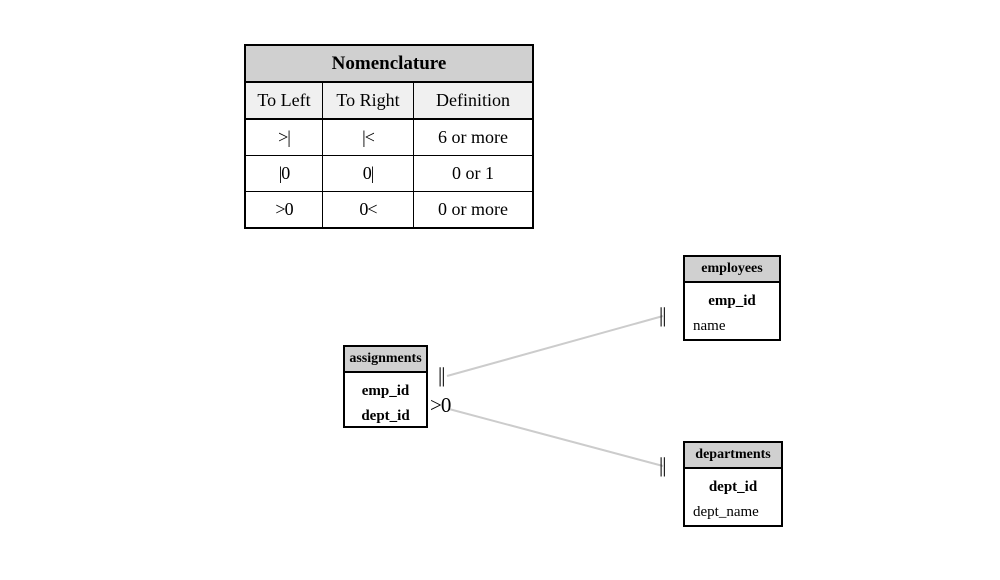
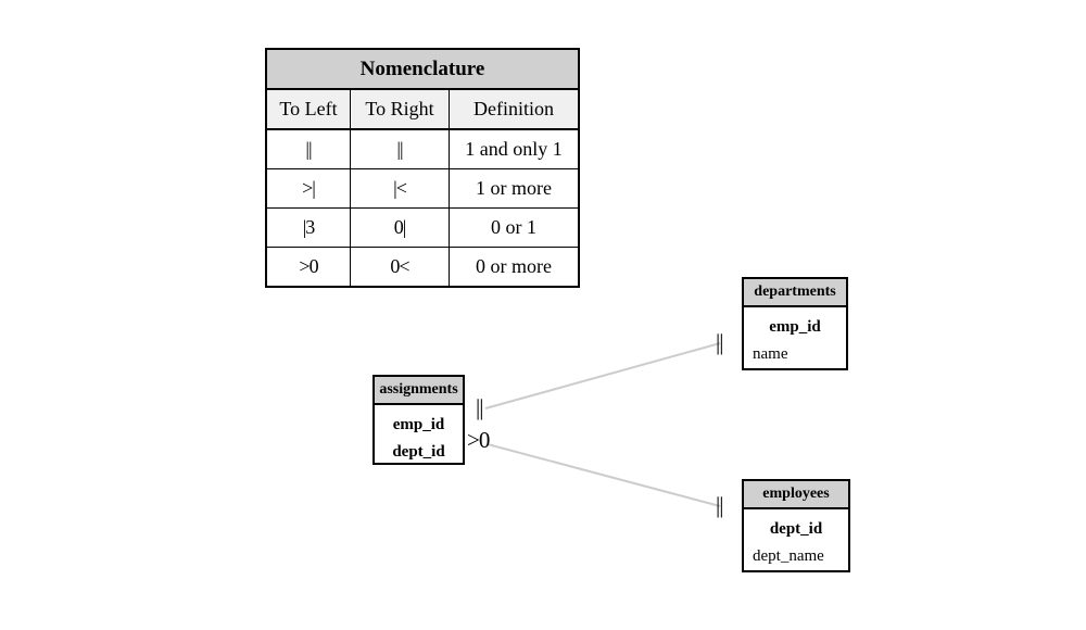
  Nomenclature
  To Left	To Right	Definition
+ ||	||	1 and only 1
- >|	|<	6 or more
+ >|	|<	1 or more
- |0	0|	0 or 1
+ |3	0|	0 or 1
  >0	0<	0 or more
  ||
  ||
  >0
  ||
  assignments
  emp_id
  dept_id
- employees
+ departments
  emp_id
  name
- departments
+ employees
  dept_id
  dept_name
